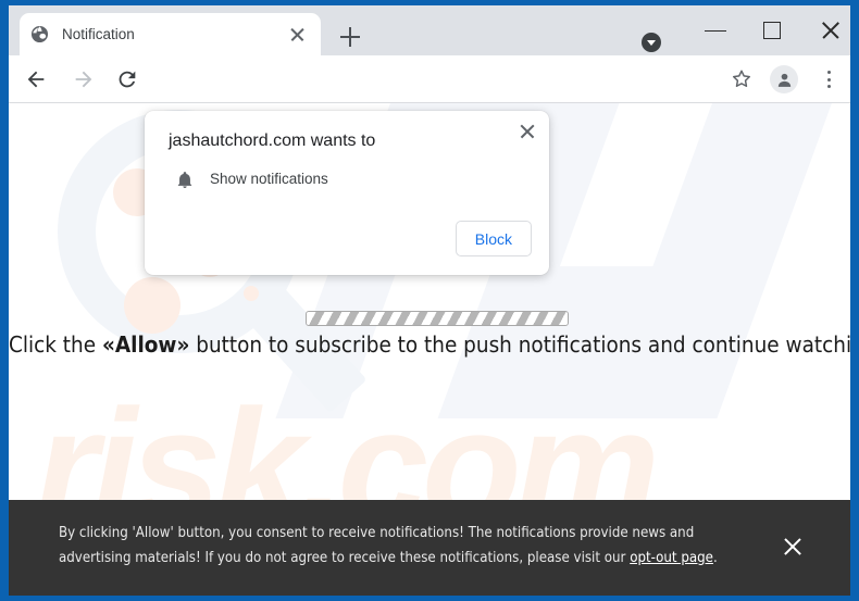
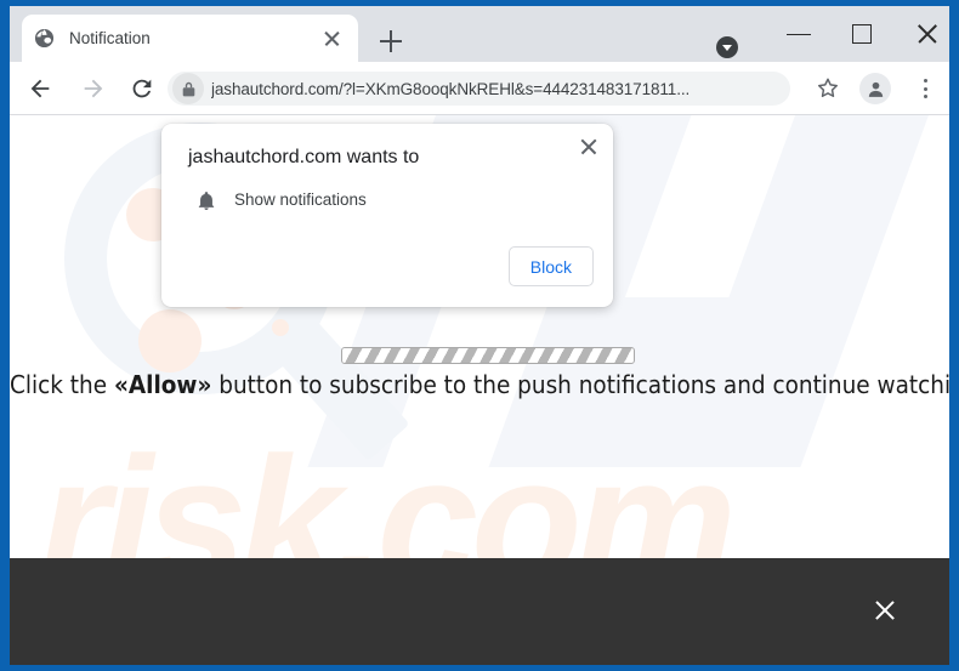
  Notification
+ jashautchord.com/?l=XKmG8ooqkNkREHl&s=444231483171811...
  risk.com
  Click the «Allow» button to subscribe to the push notifications and continue watchi
  jashautchord.com wants to
  Show notifications
  Block
- By clicking 'Allow' button, you consent to receive notifications! The notifications provide news and advertising materials! If you do not agree to receive these notifications, please visit our opt-out page.
